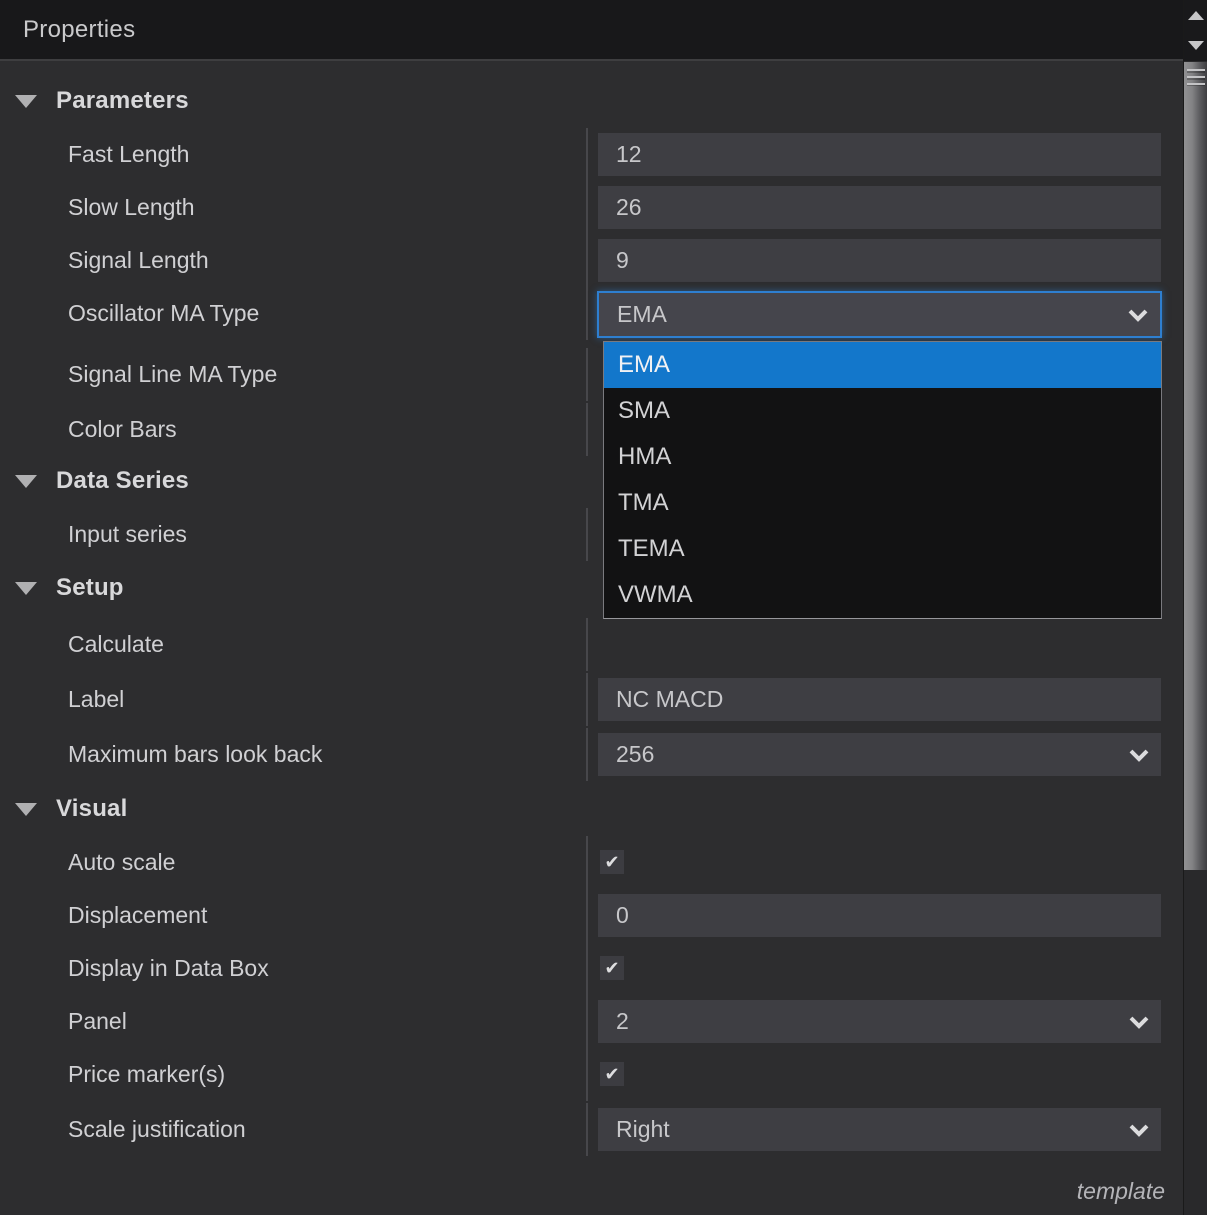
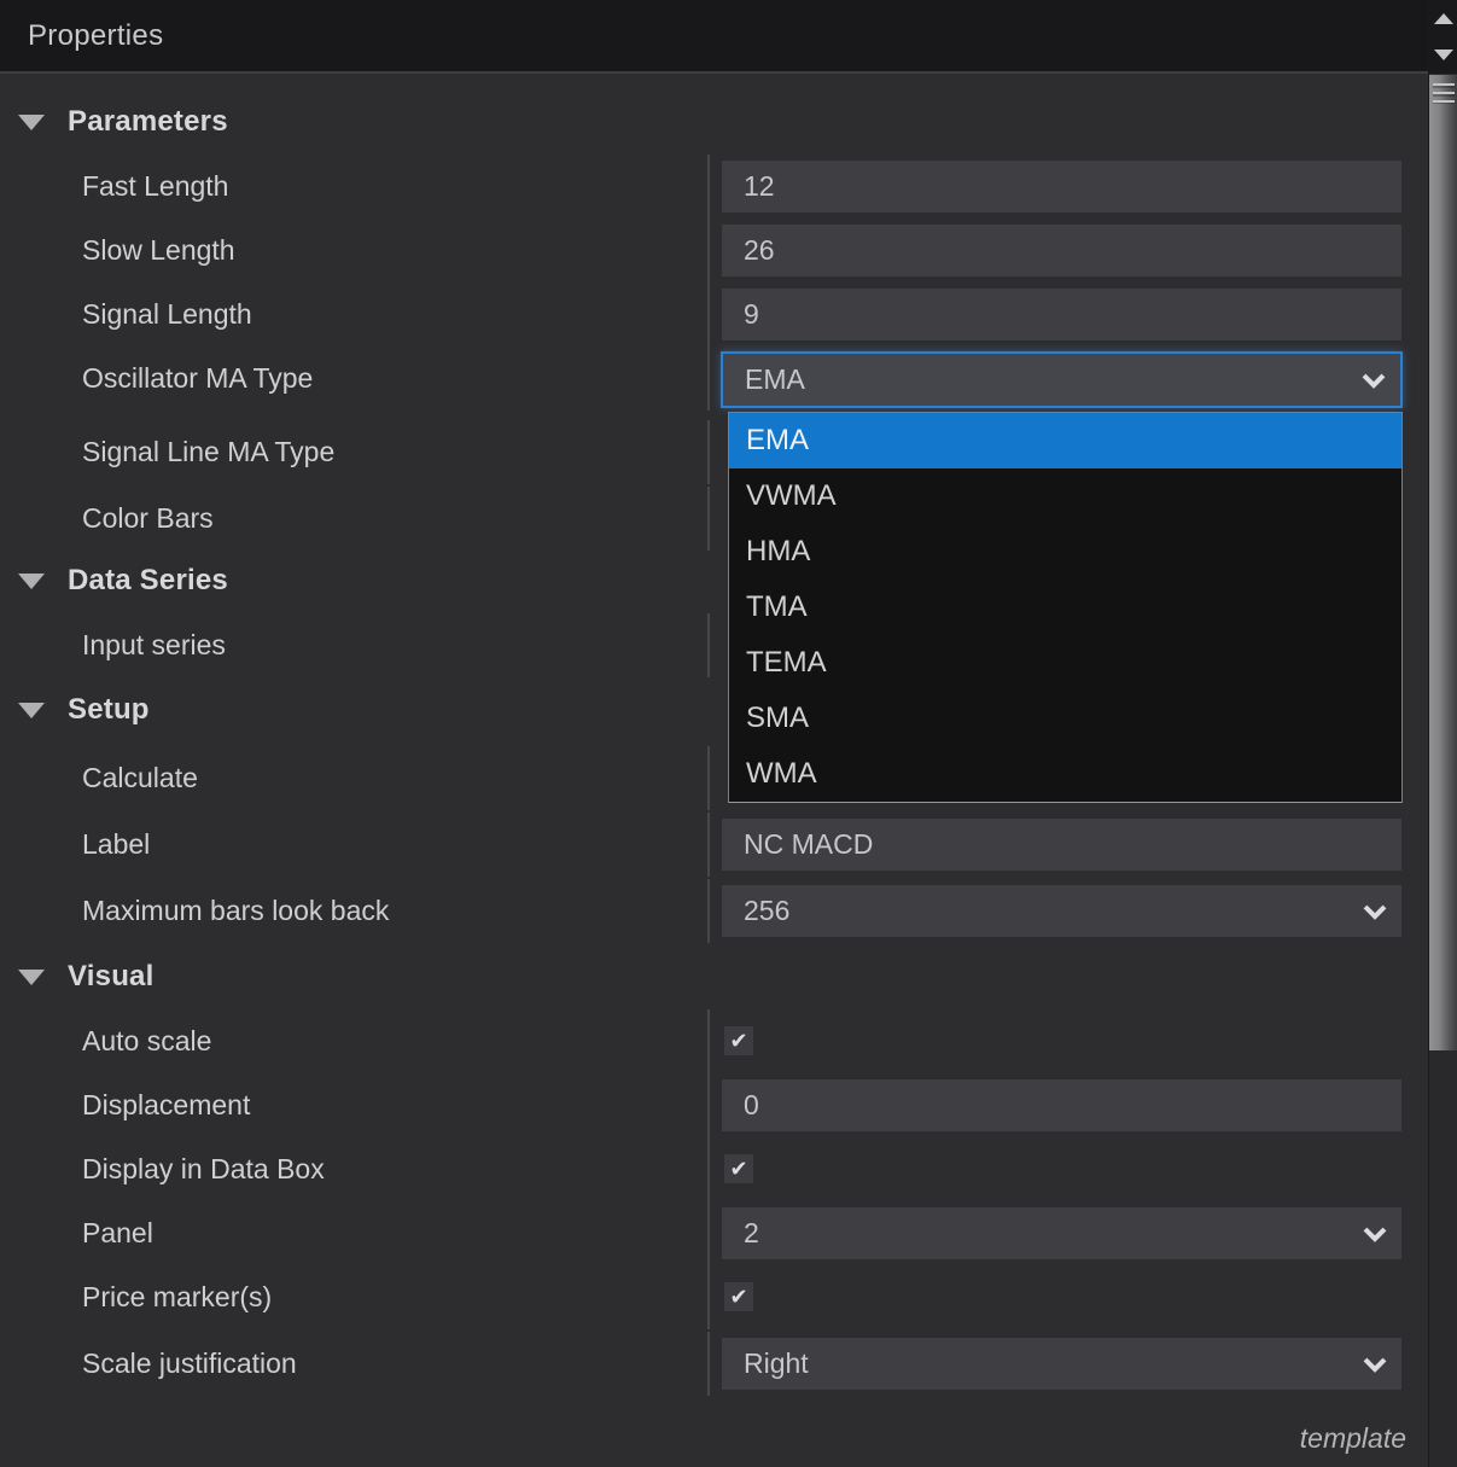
  Properties
  Parameters
  Fast Length
  12
  Slow Length
  26
  Signal Length
  9
  Oscillator MA Type
  EMA
  Signal Line MA Type
  Color Bars
  Data Series
  Input series
  Setup
  Calculate
  Label
  NC MACD
  Maximum bars look back
  256
  Visual
  Auto scale
  ✔
  Displacement
  0
  Display in Data Box
  ✔
  Panel
  2
  Price marker(s)
  ✔
  Scale justification
  Right
  EMA
- SMA
+ VWMA
  HMA
  TMA
  TEMA
- VWMA
+ SMA
+ WMA
  template
